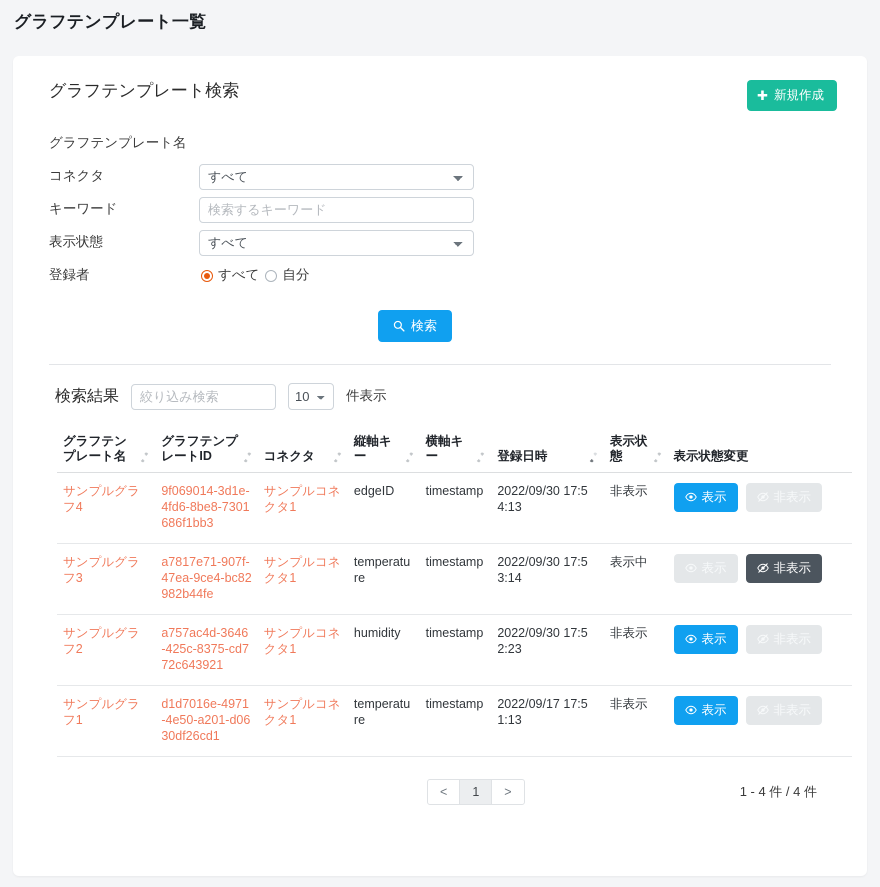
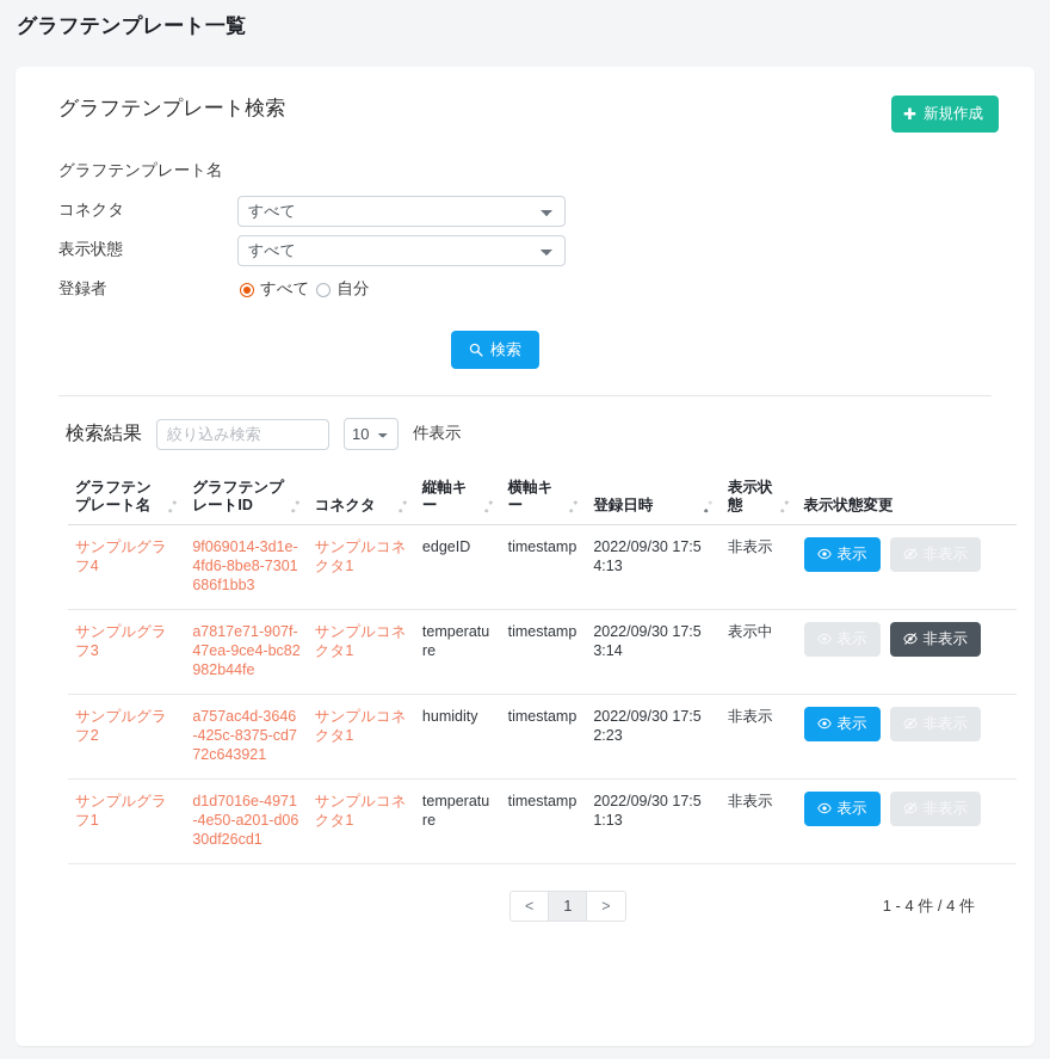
  グラフテンプレート一覧
  グラフテンプレート検索
  ✚
  新規作成
  グラフテンプレート名
  コネクタ
  すべて
- キーワード
- 検索するキーワード
  表示状態
  すべて
  登録者
  すべて
  自分
  検索
  検索結果
  絞り込み検索
  10
  件表示
  グラフテンプレート名	グラフテンプレートID	コネクタ	縦軸キー	横軸キー	登録日時	表示状態	表示状態変更
  サンプルグラフ4	9f069014-3d1e-4fd6-8be8-7301686f1bb3	サンプルコネクタ1	edgeID	timestamp	2022/09/30 17:54:13	非表示	表示
  サンプルグラフ3	a7817e71-907f-47ea-9ce4-bc82982b44fe	サンプルコネクタ1	temperature	timestamp	2022/09/30 17:53:14	表示中	非表示
  サンプルグラフ2	a757ac4d-3646-425c-8375-cd772c643921	サンプルコネクタ1	humidity	timestamp	2022/09/30 17:52:23	非表示	表示
- サンプルグラフ1	d1d7016e-4971-4e50-a201-d0630df26cd1	サンプルコネクタ1	temperature	timestamp	2022/09/17 17:51:13	非表示	表示
+ サンプルグラフ1	d1d7016e-4971-4e50-a201-d0630df26cd1	サンプルコネクタ1	temperature	timestamp	2022/09/30 17:51:13	非表示	表示
  <
  1
  >
  1 - 4 件 / 4 件
